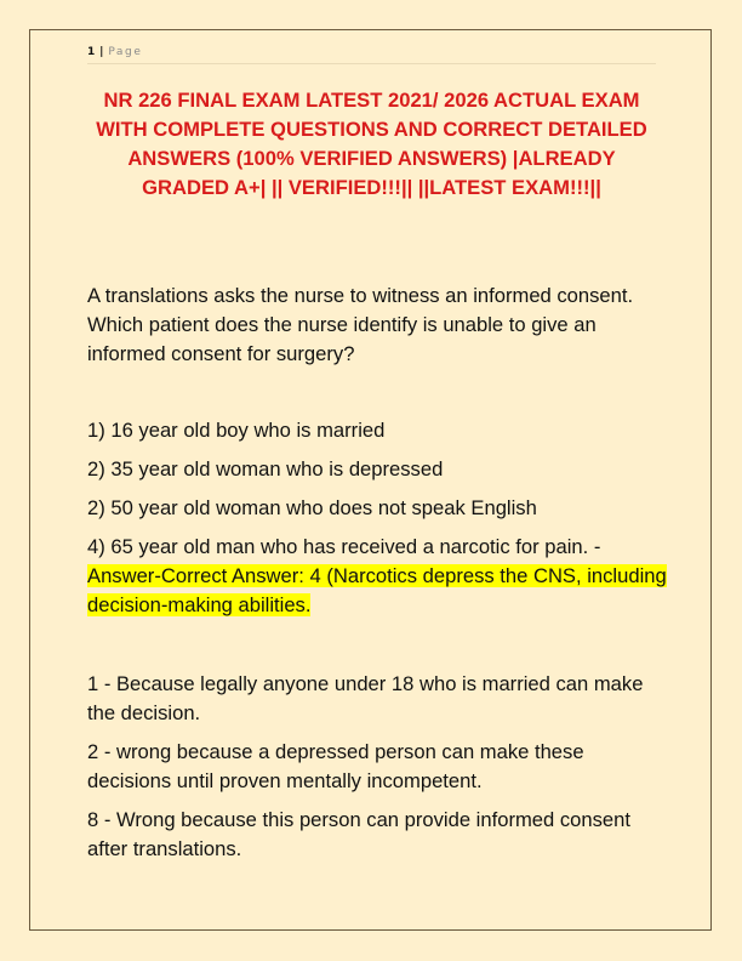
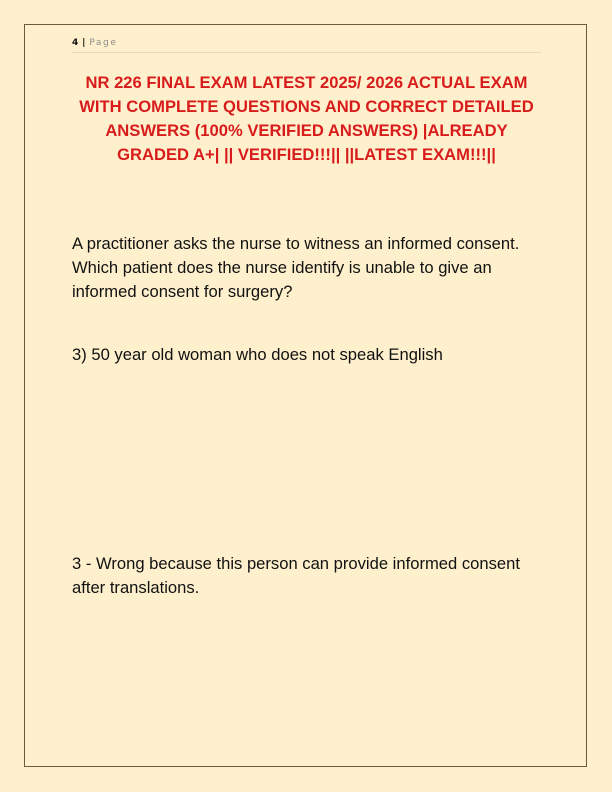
- 1 | Page
+ 4 | Page
- NR 226 FINAL EXAM LATEST 2021/ 2026 ACTUAL EXAM WITH COMPLETE QUESTIONS AND CORRECT DETAILED ANSWERS (100% VERIFIED ANSWERS) |ALREADY GRADED A+| || VERIFIED!!!|| ||LATEST EXAM!!!||
+ NR 226 FINAL EXAM LATEST 2025/ 2026 ACTUAL EXAM WITH COMPLETE QUESTIONS AND CORRECT DETAILED ANSWERS (100% VERIFIED ANSWERS) |ALREADY GRADED A+| || VERIFIED!!!|| ||LATEST EXAM!!!||
- A translations asks the nurse to witness an informed consent. Which patient does the nurse identify is unable to give an informed consent for surgery?
+ A practitioner asks the nurse to witness an informed consent. Which patient does the nurse identify is unable to give an informed consent for surgery?
- 1) 16 year old boy who is married
- 2) 35 year old woman who is depressed
- 2) 50 year old woman who does not speak English
+ 3) 50 year old woman who does not speak English
- 4) 65 year old man who has received a narcotic for pain. -
- Answer-Correct Answer: 4 (Narcotics depress the CNS, including decision-making abilities.
- 1 - Because legally anyone under 18 who is married can make the decision.
- 2 - wrong because a depressed person can make these decisions until proven mentally incompetent.
- 8 - Wrong because this person can provide informed consent after translations.
+ 3 - Wrong because this person can provide informed consent after translations.
